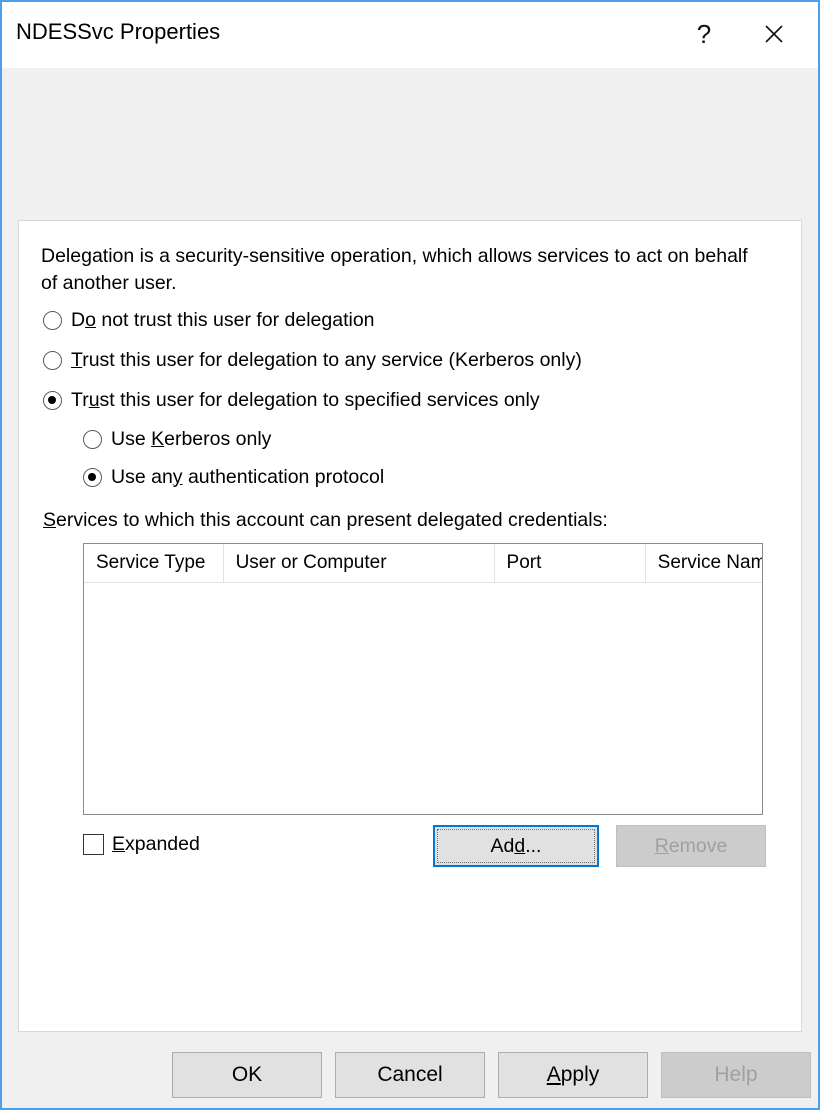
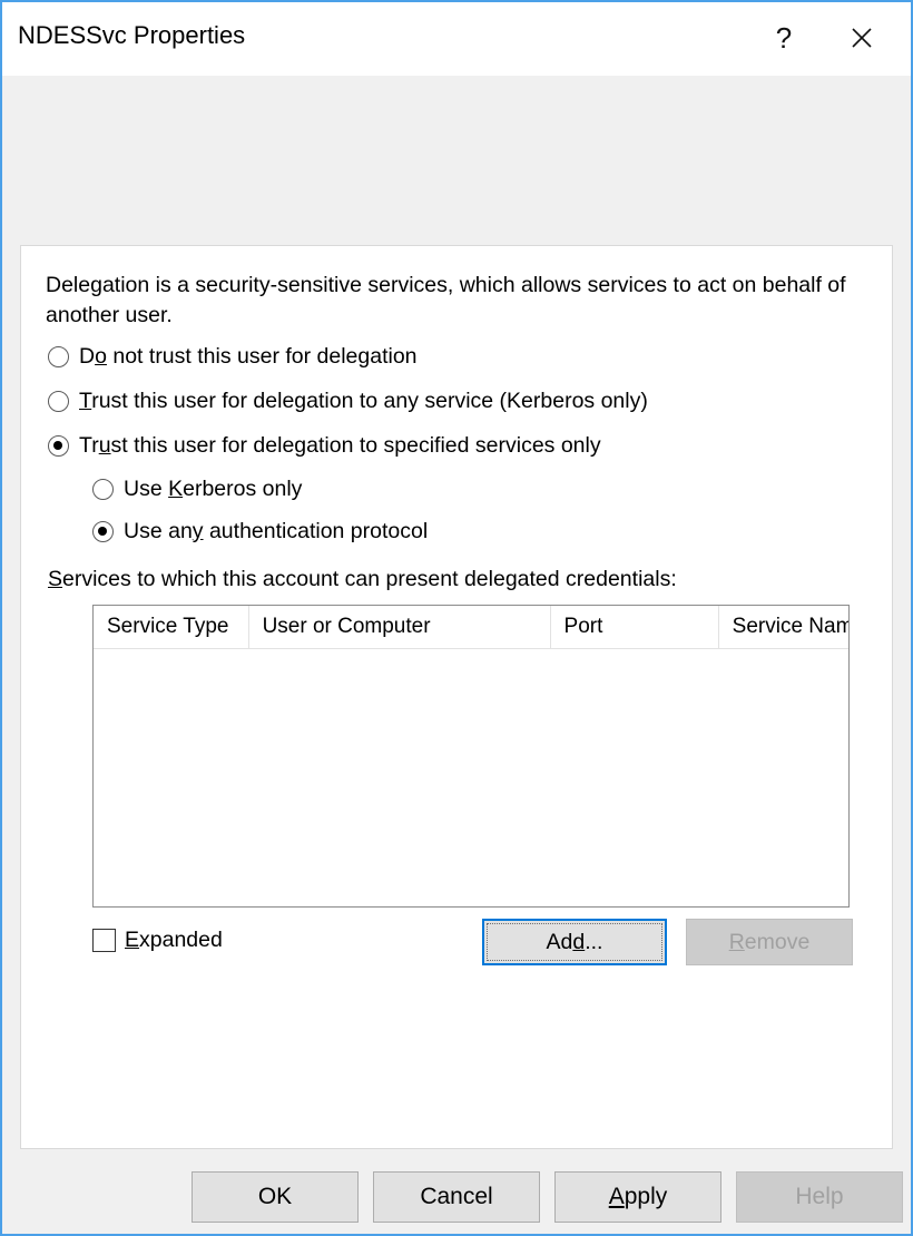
  NDESSvc Properties
  ?
- Delegation is a security-sensitive operation, which allows services to act on behalf of another user.
+ Delegation is a security-sensitive services, which allows services to act on behalf of another user.
  Do not trust this user for delegation
  Trust this user for delegation to any service (Kerberos only)
  Trust this user for delegation to specified services only
  Use Kerberos only
  Use any authentication protocol
  Services to which this account can present delegated credentials:
  Service Type
  User or Computer
  Port
  Service Nam
  Expanded
  Ad
  d
  ...
  Remove
  OK
  Cancel
  A
  pply
  Help
